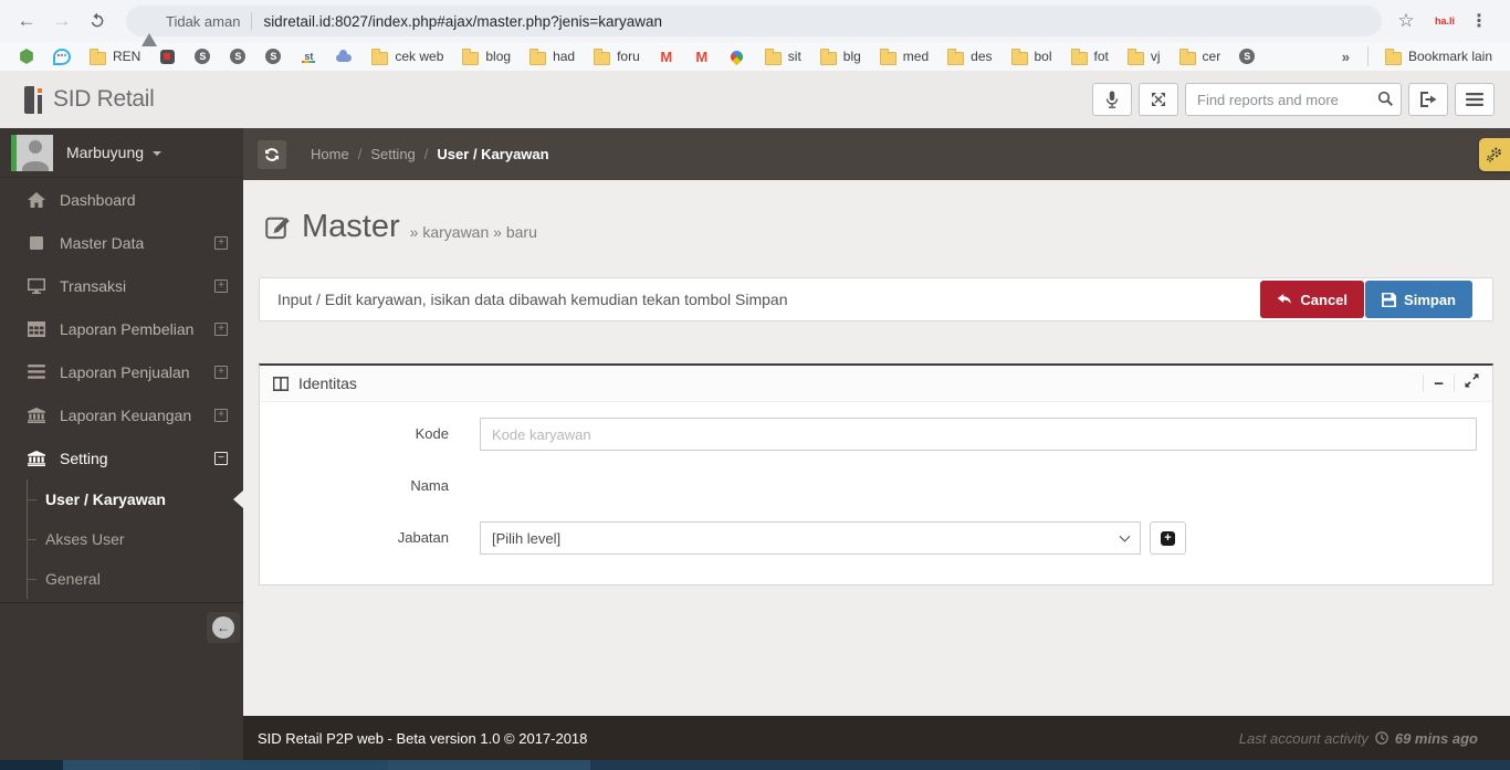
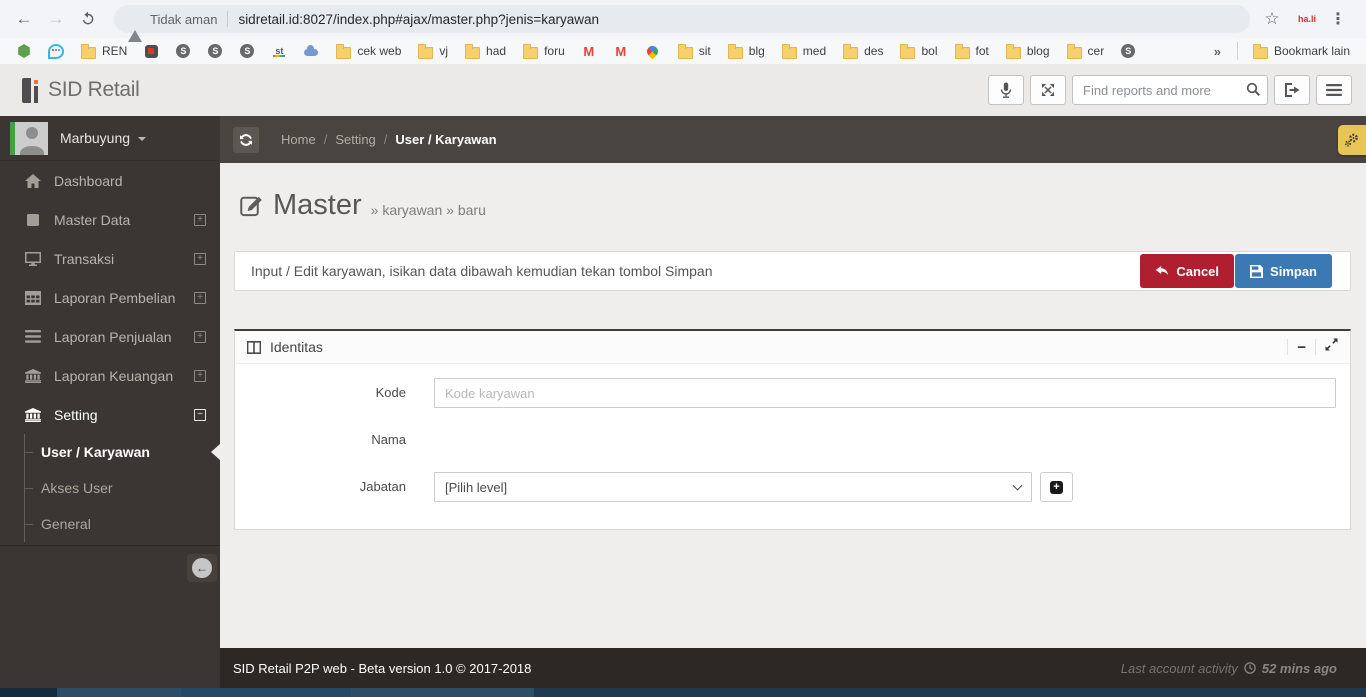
  ←
  →
  Tidak aman
  sidretail.id:8027/index.php#ajax/master.php?jenis=karyawan
  ☆
  ha.li
  ⋮
  REN
  cek web
- blog
+ vj
  had
  foru
  sit
  blg
  med
  des
  bol
  fot
- vj
+ blog
  cer
  »
  Bookmark lain
  SID Retail
  Find reports and more
  Marbuyung
  Dashboard
  Master Data
  +
  Transaksi
  +
  Laporan Pembelian
  +
  Laporan Penjualan
  +
  Laporan Keuangan
  +
  Setting
  −
  User / Karyawan
  Akses User
  General
  ←
  Home
  /
  Setting
  /
  User / Karyawan
  Master
  » karyawan » baru
  Input / Edit karyawan, isikan data dibawah kemudian tekan tombol Simpan
  Cancel
  Simpan
  Identitas
  −
  Kode
  Kode karyawan
  Nama
  Jabatan
  [Pilih level]
  +
  SID Retail P2P web - Beta version 1.0 © 2017-2018
  Last account activity
- 69 mins ago
+ 52 mins ago
